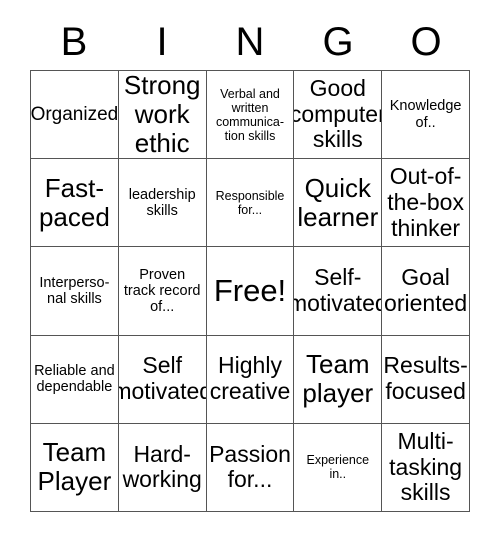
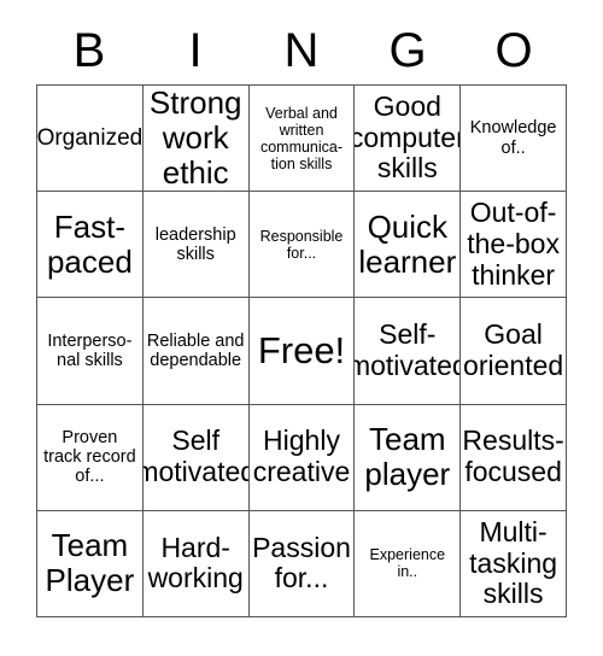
  B
  I
  N
  G
  O
  Organized
  Strong work ethic
  Verbal and written communica-tion skills
  Good compute skills
  Knowledge of..
  Fast-paced
  leadership skills
  Responsible for...
  Quick learner
  Out-of-the-box thinker
  Interperso-nal skills
- Proven track record of...
+ Reliable and dependable
  Free!
  Self-motivate
  Goal oriented
- Reliable and dependable
+ Proven track record of...
  Self motivate
  Highly creative
  Team player
  Results-focused
  Team Player
  Hard-working
  Passion for...
  Experience in..
  Multi-tasking skills
